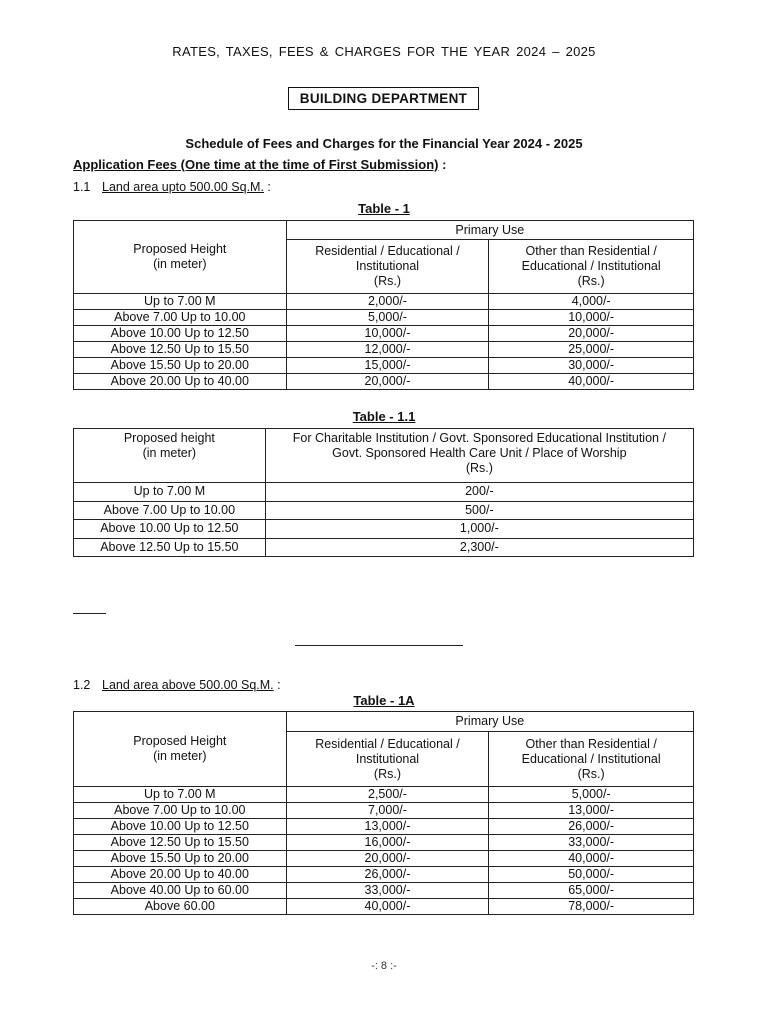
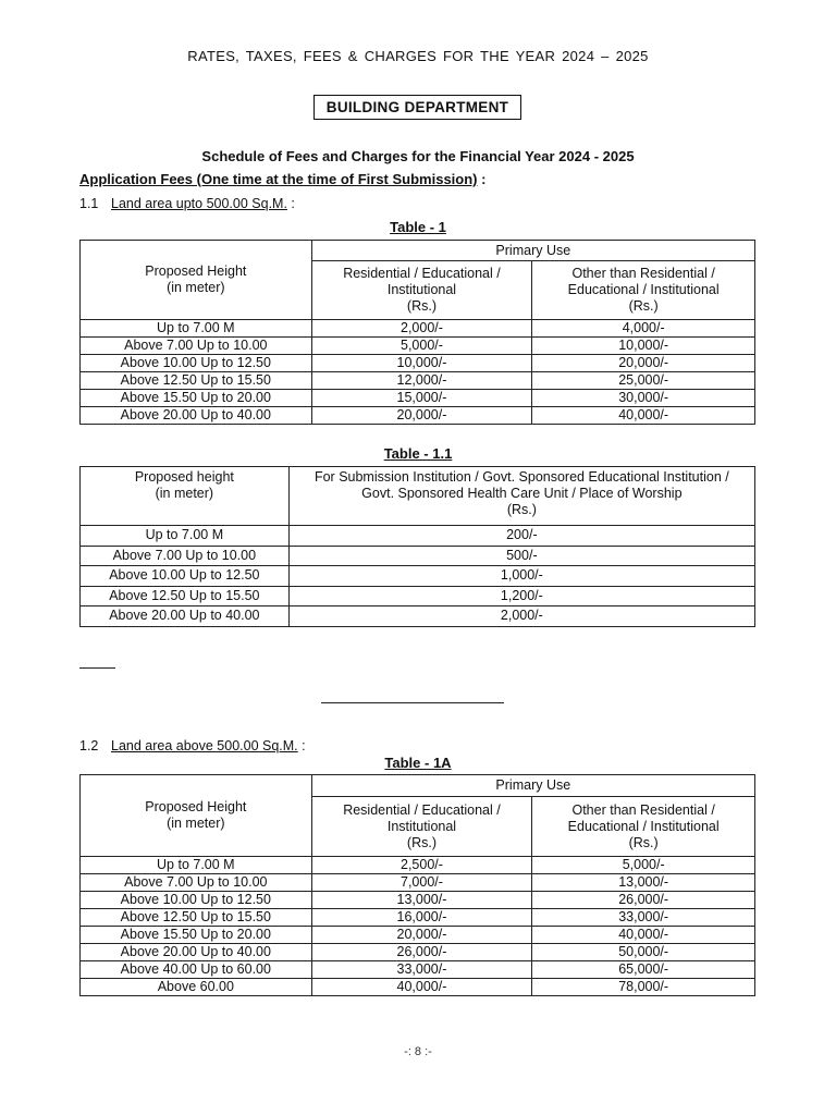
  RATES, TAXES, FEES & CHARGES FOR THE YEAR 2024 – 2025
  BUILDING DEPARTMENT
  Schedule of Fees and Charges for the Financial Year 2024 - 2025
  Application Fees (One time at the time of First Submission) :
  1.1 Land area upto 500.00 Sq.M. :
  Table - 1
  Proposed Height (in meter)	Primary Use
  Residential / Educational / Institutional (Rs.)	Other than Residential / Educational / Institutional (Rs.)
  Up to 7.00 M	2,000/-	4,000/-
  Above 7.00 Up to 10.00	5,000/-	10,000/-
  Above 10.00 Up to 12.50	10,000/-	20,000/-
  Above 12.50 Up to 15.50	12,000/-	25,000/-
  Above 15.50 Up to 20.00	15,000/-	30,000/-
  Above 20.00 Up to 40.00	20,000/-	40,000/-
  Table - 1.1
- Proposed height (in meter)	For Charitable Institution / Govt. Sponsored Educational Institution / Govt. Sponsored Health Care Unit / Place of Worship (Rs.)
+ Proposed height (in meter)	For Submission Institution / Govt. Sponsored Educational Institution / Govt. Sponsored Health Care Unit / Place of Worship (Rs.)
  Up to 7.00 M	200/-
  Above 7.00 Up to 10.00	500/-
  Above 10.00 Up to 12.50	1,000/-
- Above 12.50 Up to 15.50	2,300/-
+ Above 12.50 Up to 15.50	1,200/-
+ Above 20.00 Up to 40.00	2,000/-
  1.2 Land area above 500.00 Sq.M. :
  Table - 1A
  Proposed Height (in meter)	Primary Use
  Residential / Educational / Institutional (Rs.)	Other than Residential / Educational / Institutional (Rs.)
  Up to 7.00 M	2,500/-	5,000/-
  Above 7.00 Up to 10.00	7,000/-	13,000/-
  Above 10.00 Up to 12.50	13,000/-	26,000/-
  Above 12.50 Up to 15.50	16,000/-	33,000/-
  Above 15.50 Up to 20.00	20,000/-	40,000/-
  Above 20.00 Up to 40.00	26,000/-	50,000/-
  Above 40.00 Up to 60.00	33,000/-	65,000/-
  Above 60.00	40,000/-	78,000/-
  -: 8 :-
